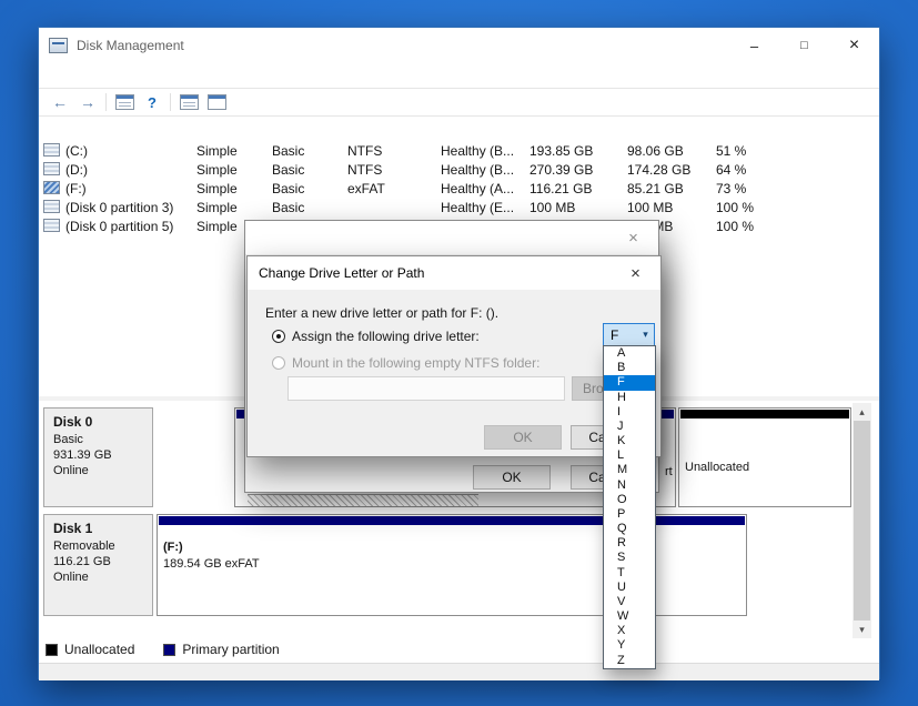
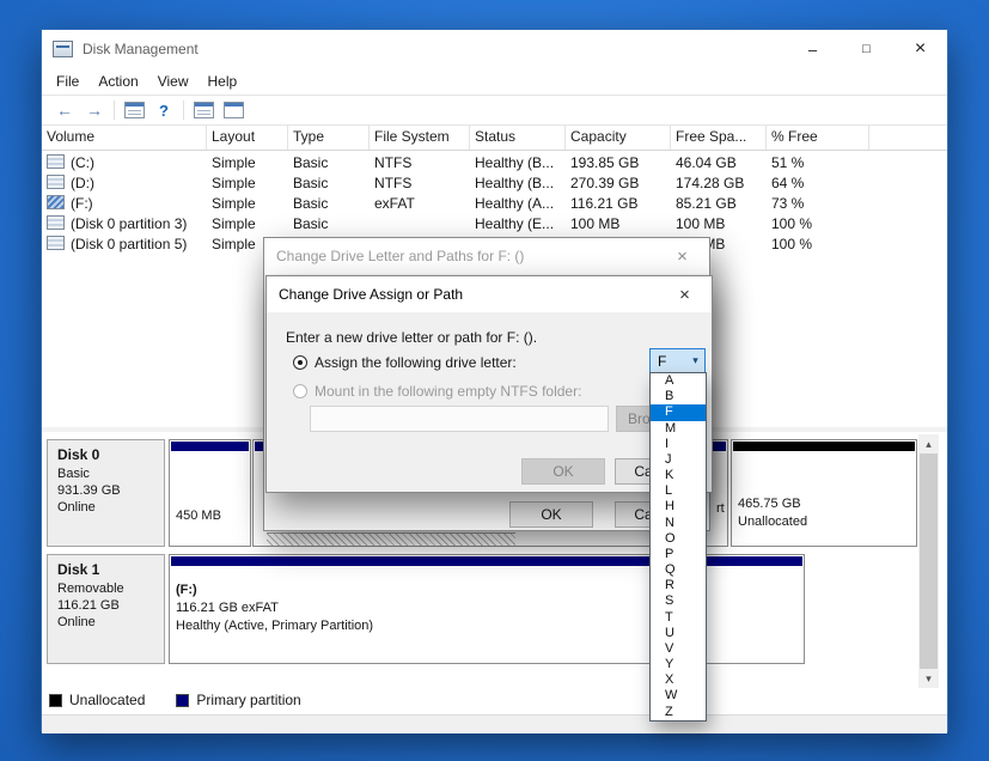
  Disk Management
  –
  □
  ×
+ File
+ Action
+ View
+ Help
  ←
  →
  ?
+ Volume
+ Layout
+ Type
+ File System
+ Status
+ Capacity
+ Free Spa...
+ % Free
  (C:)
  Simple
  Basic
  NTFS
  Healthy (B...
  193.85 GB
- 98.06 GB
+ 46.04 GB
  51 %
  (D:)
  Simple
  Basic
  NTFS
  Healthy (B...
  270.39 GB
  174.28 GB
  64 %
  (F:)
  Simple
  Basic
  exFAT
  Healthy (A...
  116.21 GB
  85.21 GB
  73 %
  (Disk 0 partition 3)
  Simple
  Basic
  Healthy (E...
  100 MB
  100 MB
  100 %
  (Disk 0 partition 5)
  Simple
  100 %
  Disk 0
  Basic
  931.39 GB
  Online
+ 450 MB
+ 465.75 GB
  Unallocated
  rt
  Disk 1
  Removable
  116.21 GB
  Online
  (F:)
- 189.54 GB exFAT
+ 116.21 GB exFAT
+ Healthy (Active, Primary Partition)
  Unallocated
  Primary partition
  ▴
  ▾
+ Change Drive Letter and Paths for F: ()
  ×
  OK
- Change Drive Letter or Path
+ Change Drive Assign or Path
  ×
  Enter a new drive letter or path for F: ().
  Assign the following drive letter:
  F
  ▾
  Mount in the following empty NTFS folder:
  OK
  A
  B
  F
- H
+ M
  I
  J
  K
  L
- M
+ H
  N
  O
  P
  Q
  R
  S
  T
  U
  V
- W
+ Y
  X
- Y
+ W
  Z
